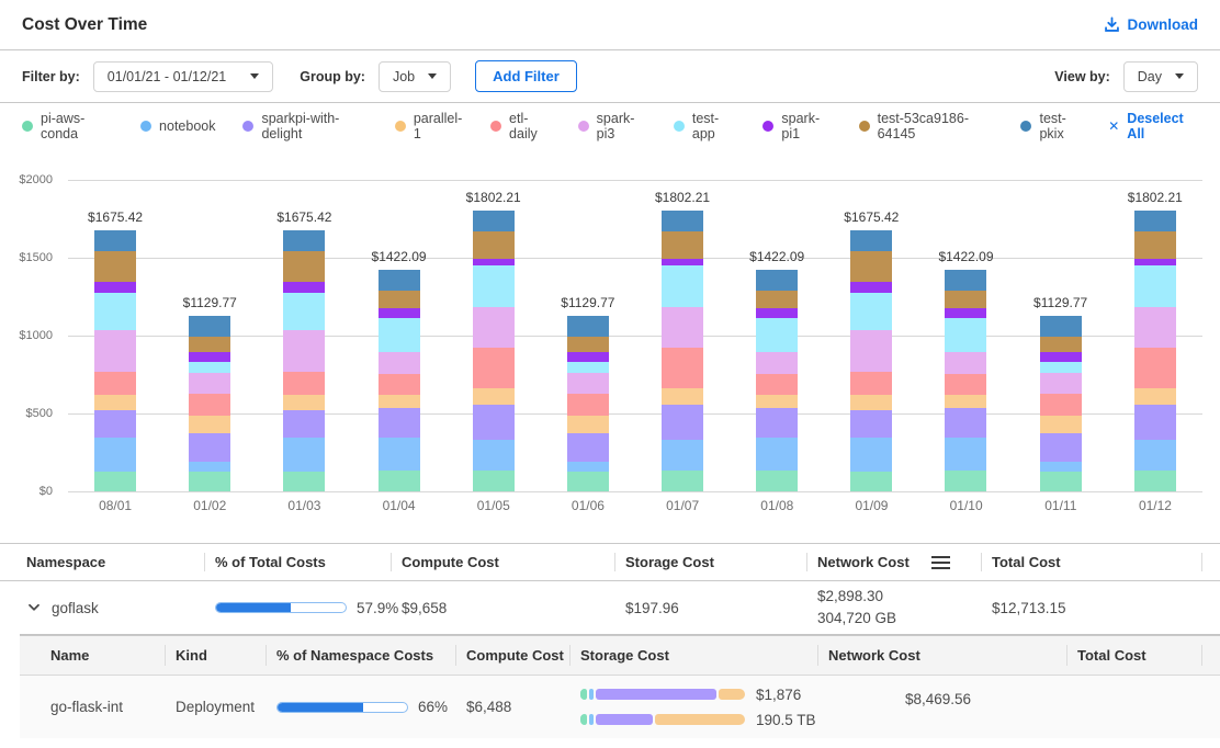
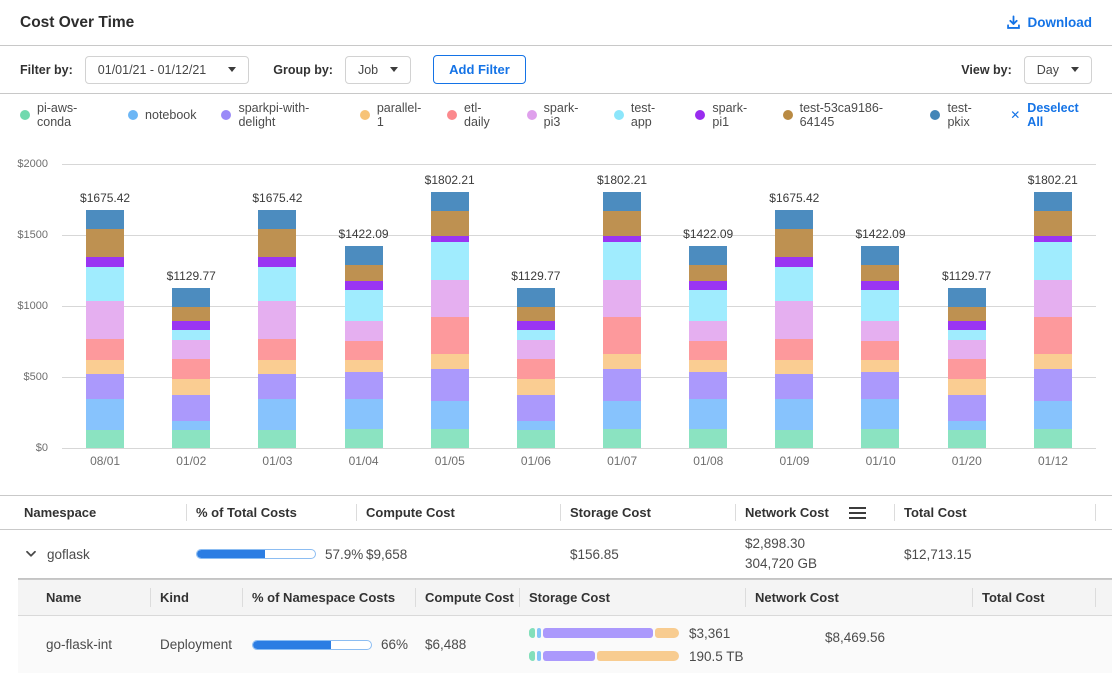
  Cost Over Time
  Download
  Filter by:
  01/01/21 - 01/12/21
  Group by:
  Job
  Add Filter
  View by:
  Day
  pi-aws-conda
  notebook
  sparkpi-with-delight
  parallel-1
  etl-daily
  spark-pi3
  test-app
  spark-pi1
  test-53ca9186-64145
  test-pkix
  ✕
  Deselect All
  $1675.42
  $1129.77
  $1675.42
  $1422.09
  $1802.21
  $1129.77
  $1802.21
  $1422.09
  $1675.42
  $1422.09
  $1129.77
  $1802.21
  $0
  $500
  $1000
  $1500
  $2000
  08/01
  01/02
  01/03
  01/04
  01/05
  01/06
  01/07
  01/08
  01/09
  01/10
- 01/11
+ 01/20
  01/12
  Namespace
  % of Total Costs
  Compute Cost
  Storage Cost
  Network Cost
  Total Cost
  goflask
  57.9%
  $9,658
- $197.96
+ $156.85
  $2,898.30
  304,720 GB
  $12,713.15
  Name
  Kind
  % of Namespace Costs
  Compute Cost
  Storage Cost
  Network Cost
  Total Cost
  go-flask-int
  Deployment
  66%
  $6,488
- $1,876
+ $3,361
  190.5 TB
  $8,469.56
